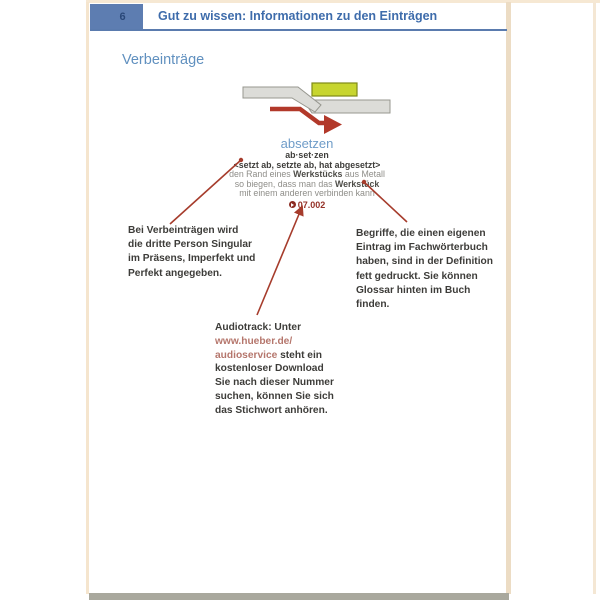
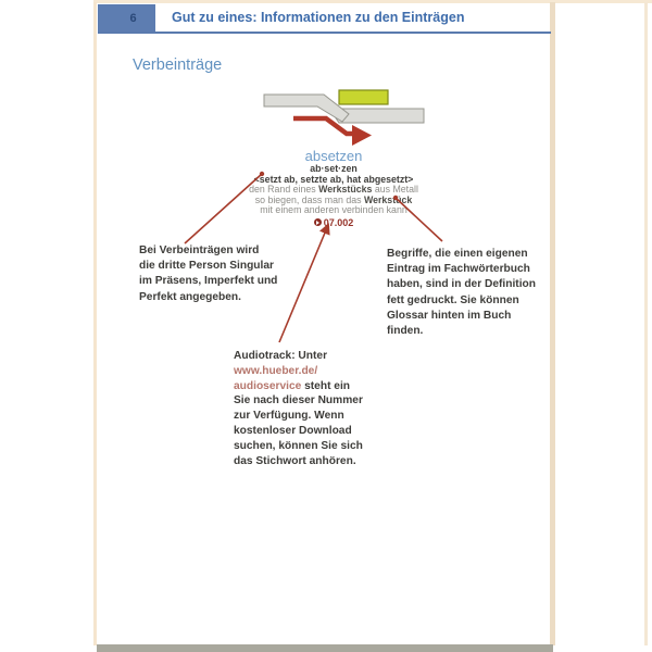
  6
- Gut zu wissen: Informationen zu den Einträgen
+ Gut zu eines: Informationen zu den Einträgen
  Verbeinträge
  absetzen
  ab·set·zen
  setzt ab, setzte ab, hat abgesetzt>
  den Rand eines Werkstücks aus Metall
  so biegen, dass man das Werkstck
  mit einem anderen verbinden kann
  07.002
  Bei Verbeinträgen wird
  die dritte Person Singular
  im Präsens, Imperfekt und
  Perfekt angegeben.
  Begriffe, die einen eigenen
  Eintrag im Fachwörterbuch
  haben, sind in der Definition
  fett gedruckt. Sie können
  Glossar hinten im Buch
  finden.
  Audiotrack: Unter
  www.hueber.de/
  audioservice steht ein
- kostenloser Download
+ Sie nach dieser Nummer
+ zur Verfügung. Wenn
- Sie nach dieser Nummer
+ kostenloser Download
  suchen, können Sie sich
  das Stichwort anhören.
